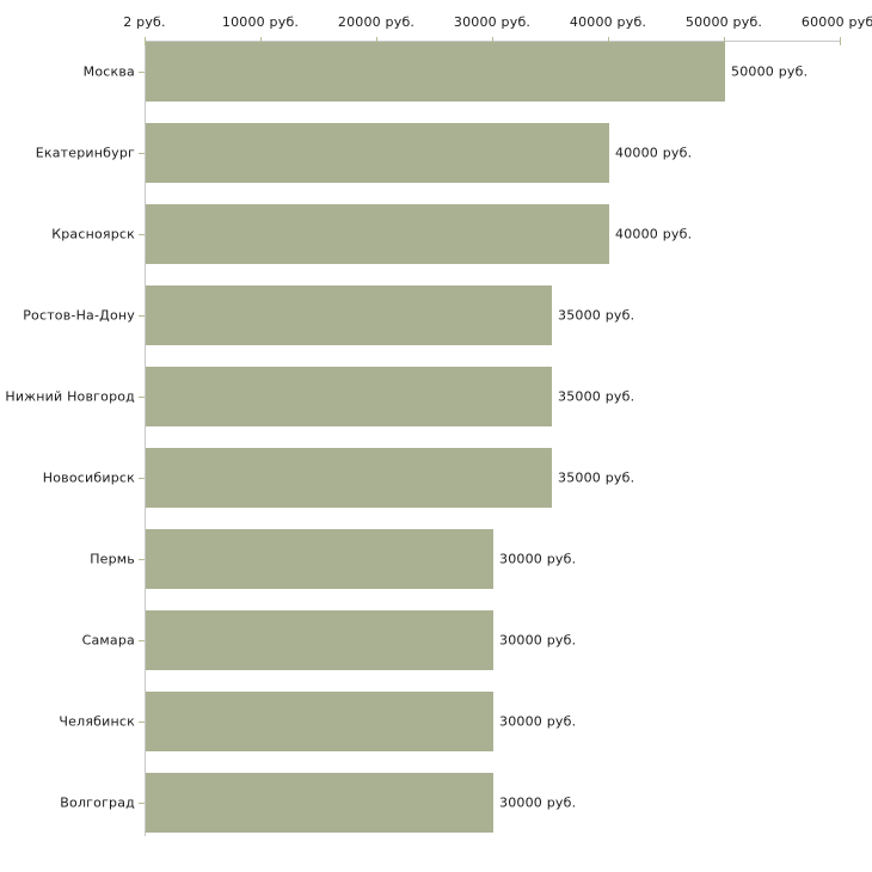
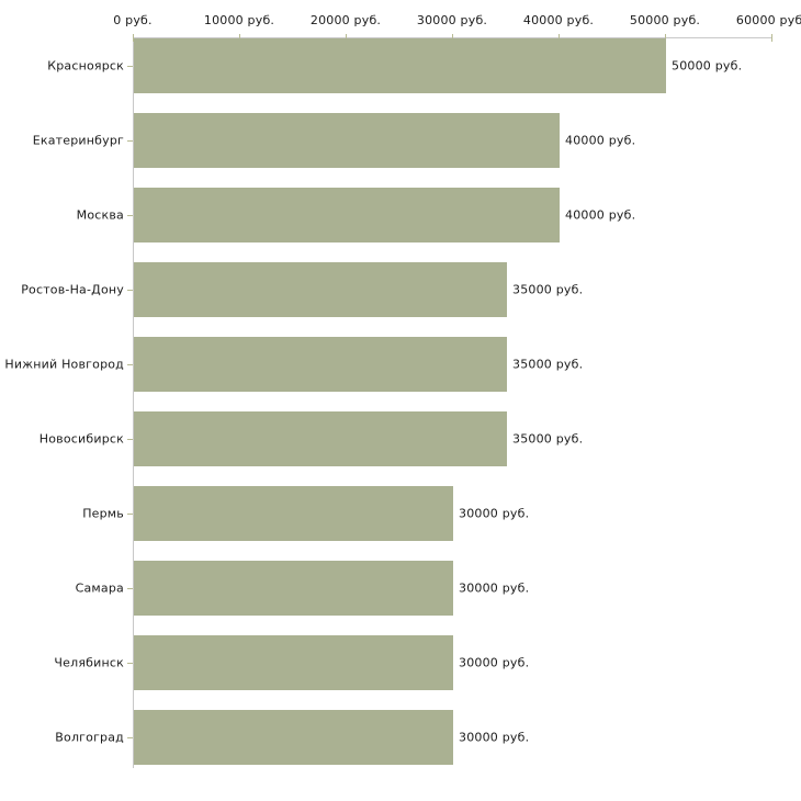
- 2 руб.
+ 0 руб.
  10000 руб.
  20000 руб.
  30000 руб.
  40000 руб.
  50000 руб.
  60000 руб
  50000 руб.
- Москва
+ Красноярск
  40000 руб.
  Екатеринбург
  40000 руб.
- Красноярск
+ Москва
  35000 руб.
  Ростов-На-Дону
  35000 руб.
  Нижний Новгород
  35000 руб.
  Новосибирск
  30000 руб.
  Пермь
  30000 руб.
  Самара
  30000 руб.
  Челябинск
  30000 руб.
  Волгоград
